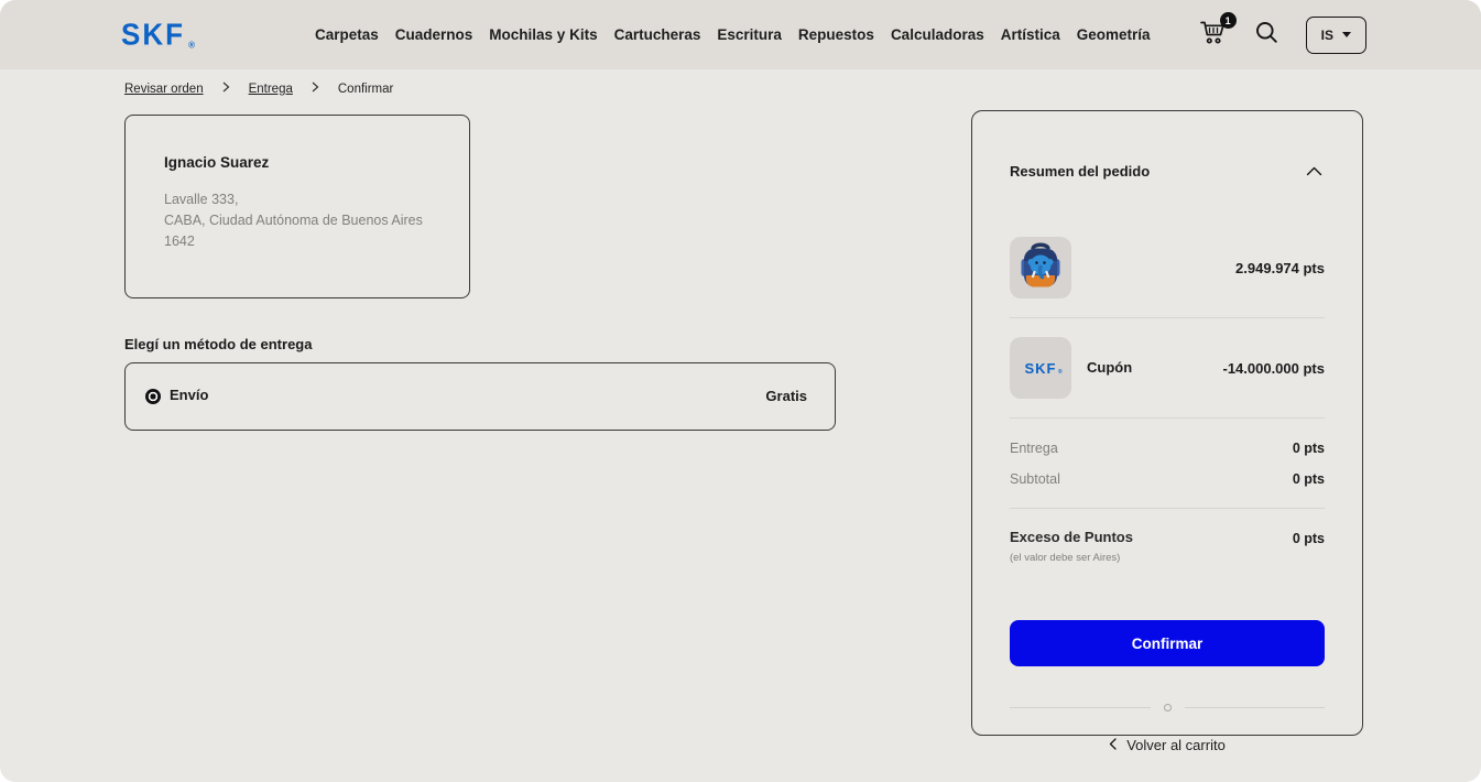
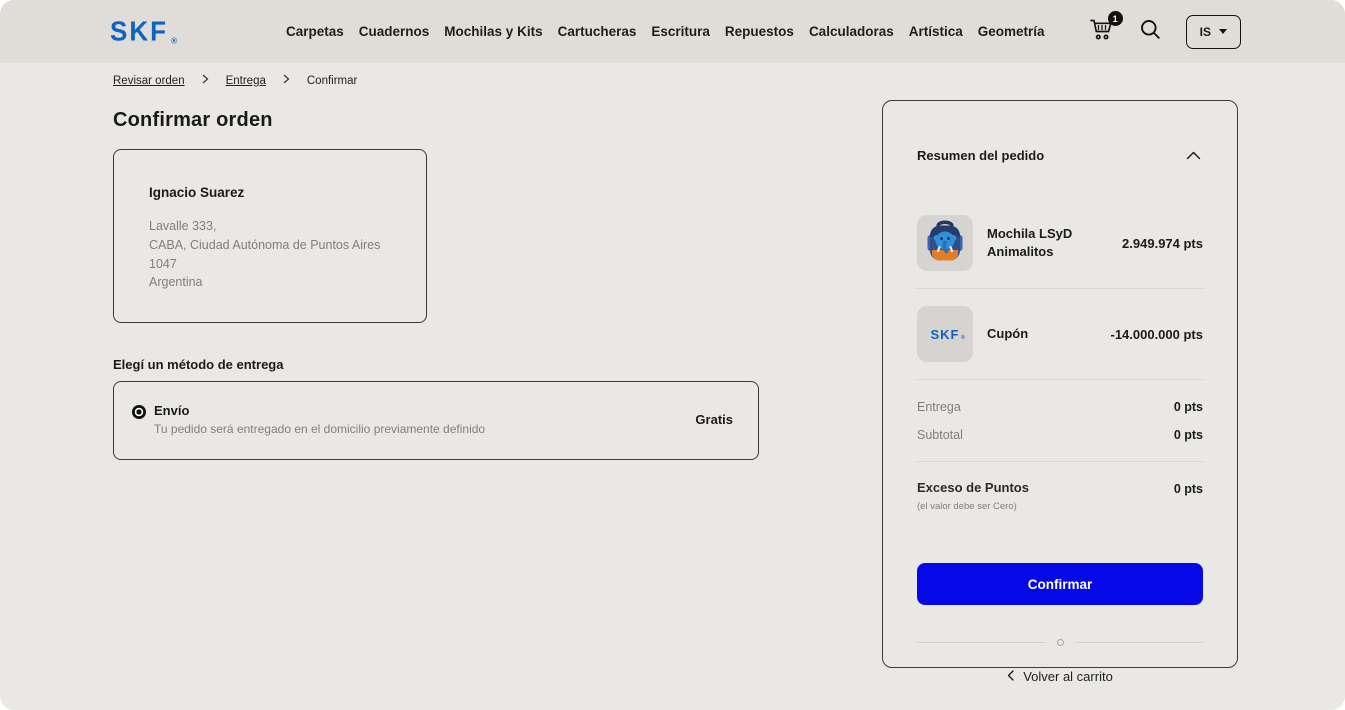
  SKF
  ®
  Carpetas
  Cuadernos
  Mochilas y Kits
  Cartucheras
  Escritura
  Repuestos
  Calculadoras
  Artística
  Geometría
  1
  IS
  Revisar orden
  Entrega
  Confirmar
+ Confirmar orden
  Ignacio Suarez
  Lavalle 333,
- CABA, Ciudad Autónoma de Buenos Aires
+ CABA, Ciudad Autónoma de Puntos Aires
- 1642
+ 1047
+ Argentina
  Elegí un método de entrega
  Envío
+ Tu pedido será entregado en el domicilio previamente definido
  Gratis
  Resumen del pedido
+ Mochila LSyD Animalitos
  2.949.974 pts
  SKF
  Cupón
  -14.000.000 pts
  Entrega
  0 pts
  Subtotal
  0 pts
  Exceso de Puntos
- (el valor debe ser Aires)
+ (el valor debe ser Cero)
  0 pts
  Confirmar
  Volver al carrito
